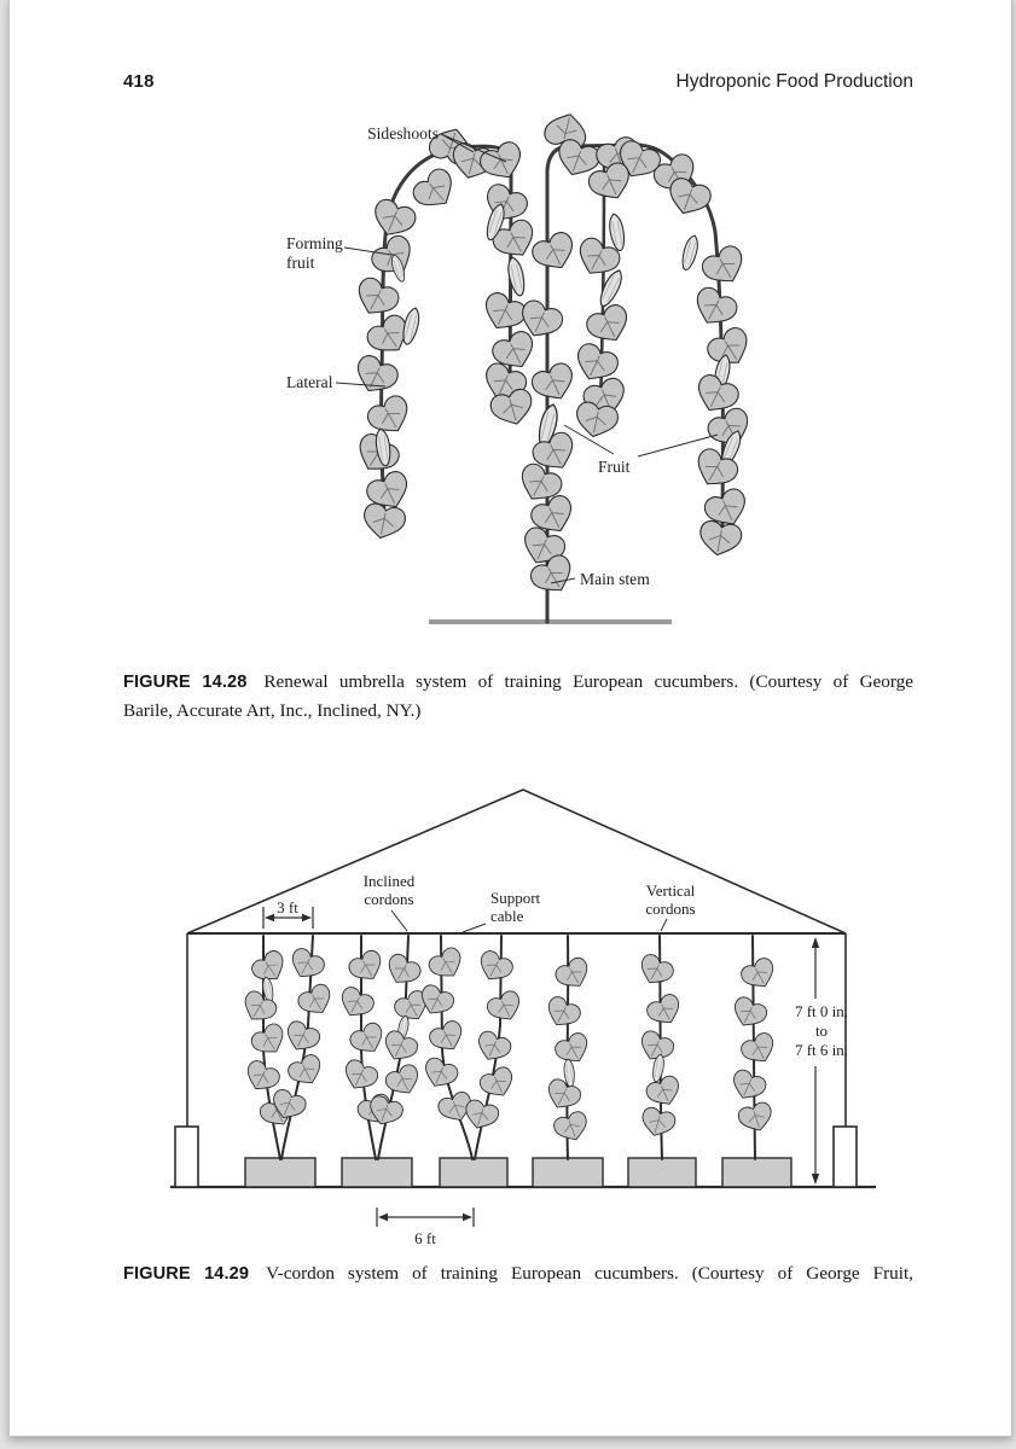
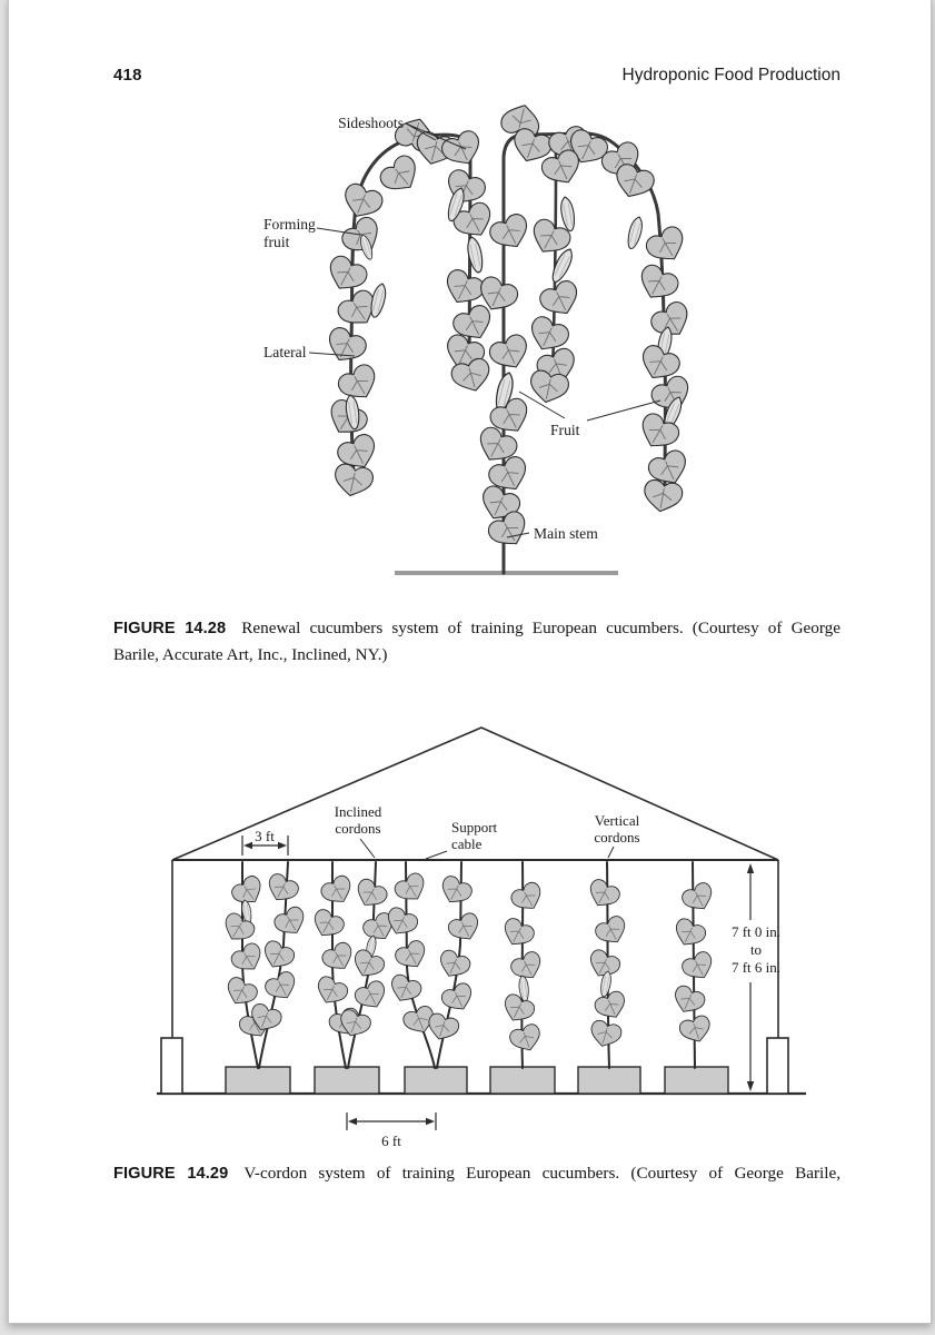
  418
  Hydroponic Food Production
  Sideshoots
  Forming
  fruit
  Lateral
  Fruit
  Main stem
- FIGURE 14.28 Renewal umbrella system of training European cucumbers. (Courtesy of George
+ FIGURE 14.28 Renewal cucumbers system of training European cucumbers. (Courtesy of George
  Barile, Accurate Art, Inc., Inclined, NY.)
  3 ft
  Inclined
  cordons
  Support
  cable
  Vertical
  cordons
  7 ft 0 in.
  to
  7 ft 6 in.
  6 ft
- FIGURE 14.29 V-cordon system of training European cucumbers. (Courtesy of George Fruit,
+ FIGURE 14.29 V-cordon system of training European cucumbers. (Courtesy of George Barile,
